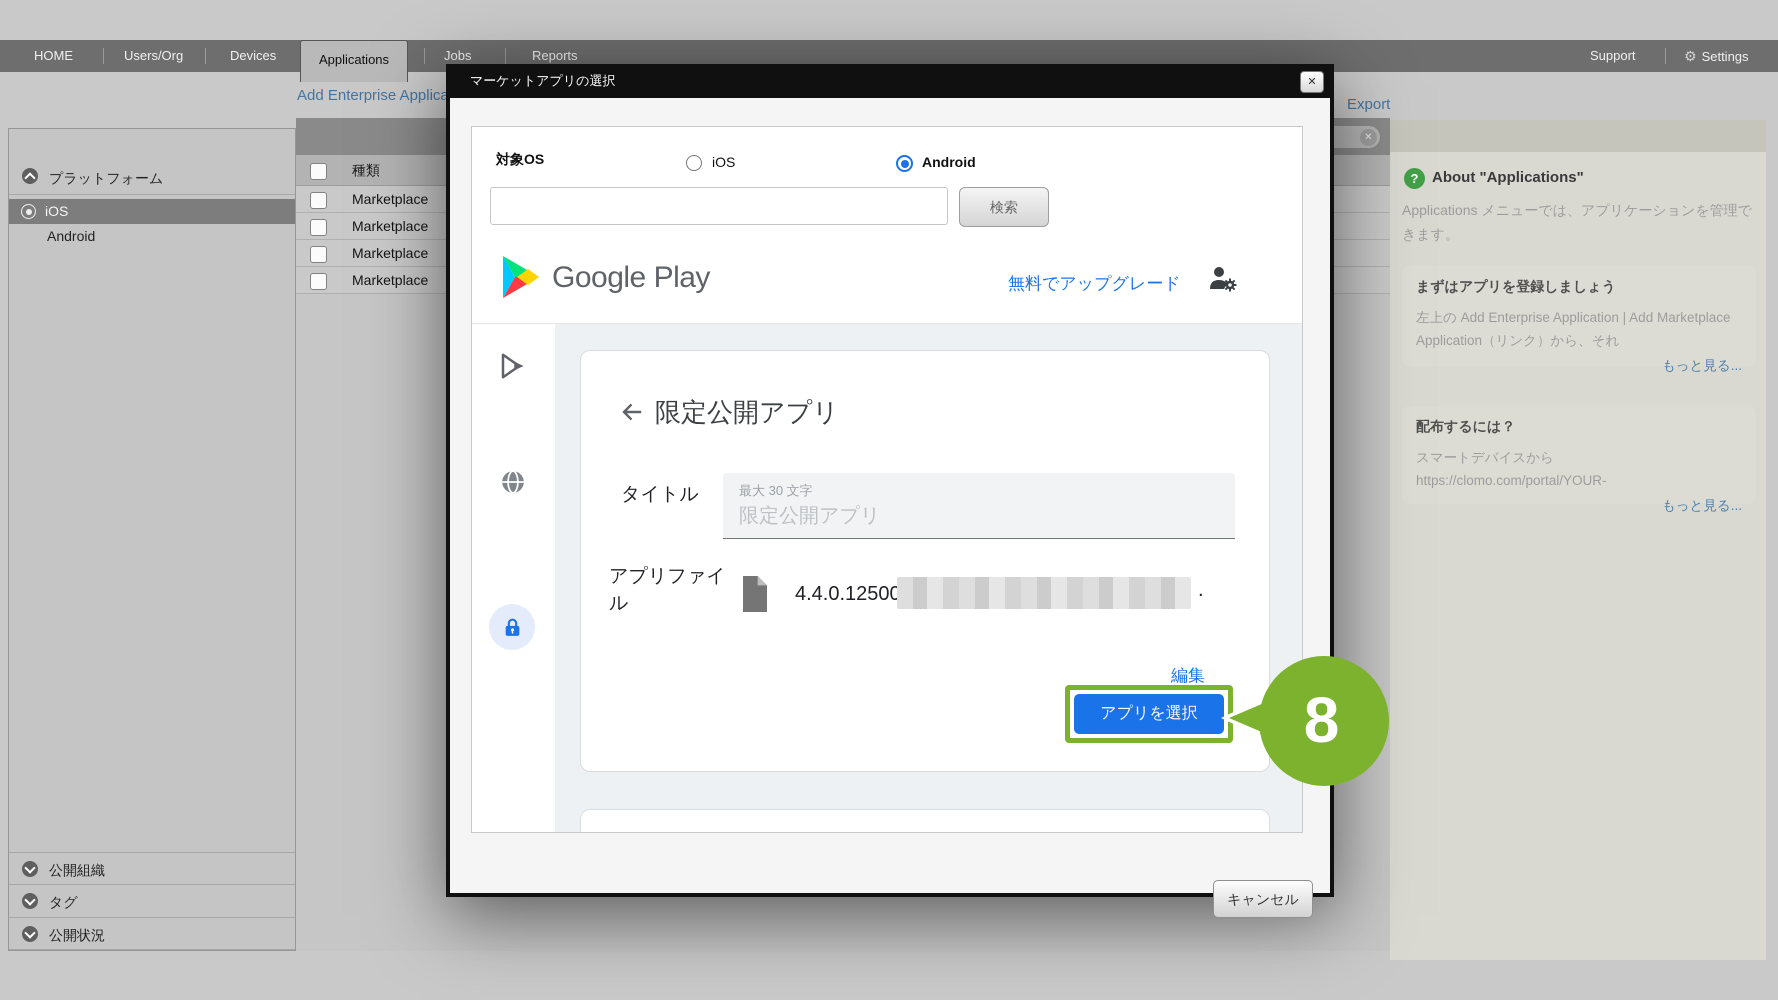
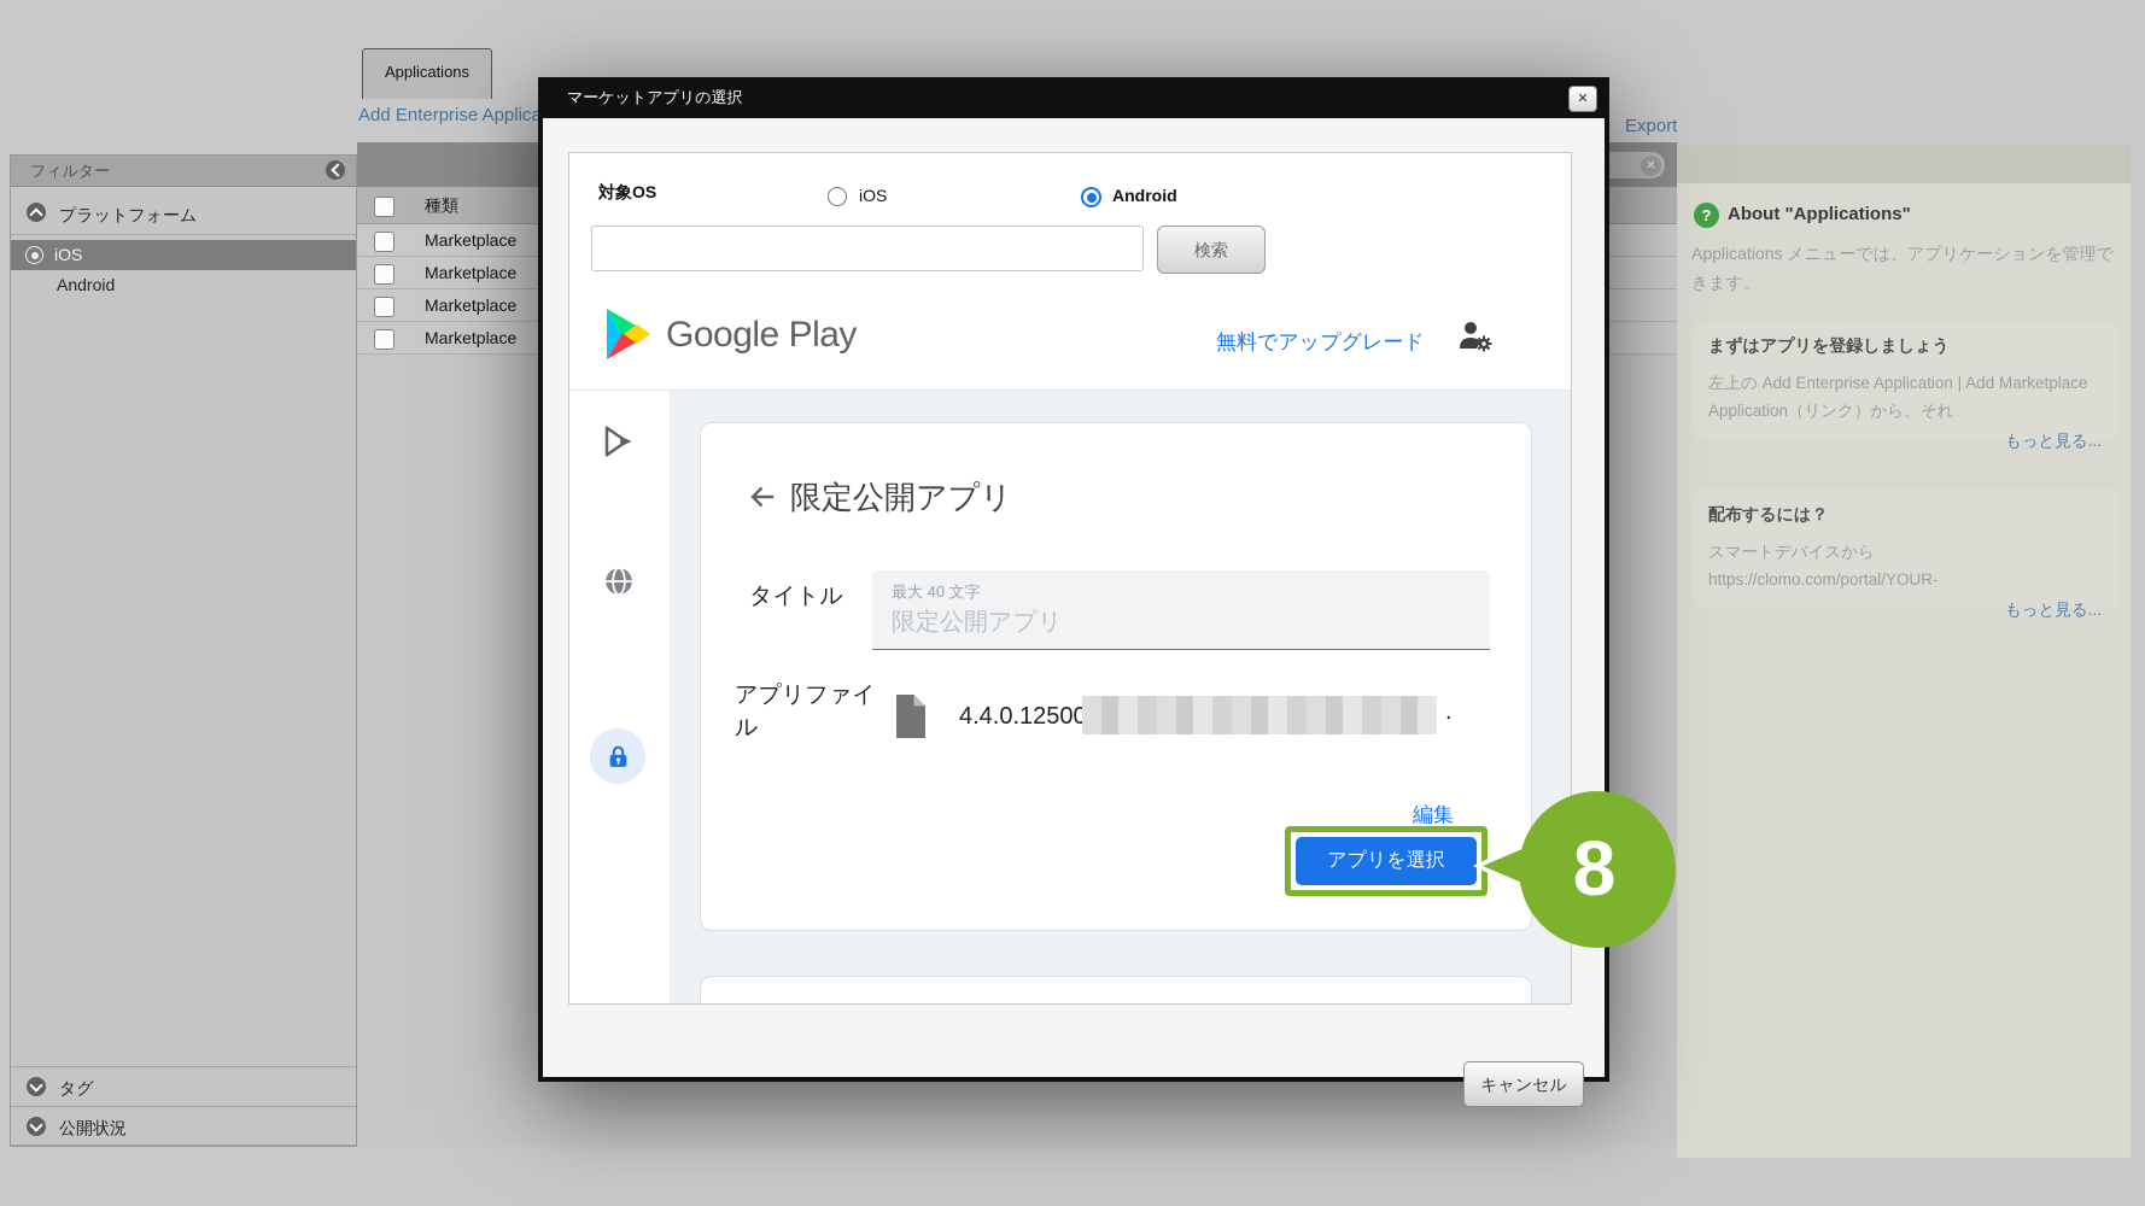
- HOME
- Users/Org
- Devices
- Jobs
- Reports
- Support
- ⚙ Settings
  Applications
  Add Enterprise Applica
  Export
  ✕
  種類
  Marketplace
  Marketplace
  Marketplace
  Marketplace
+ フィルター
  プラットフォーム
  iOS
  Android
- 公開組織
  タグ
  公開状況
  ?
  About "Applications"
  Applications メニューでは、アプリケーションを管理できます。
  まずはアプリを登録しましょう
  左上の Add Enterprise Application | Add Marketplace Application（リンク）から、それ
  もっと見る...
  配布するには？
  スマートデバイスから
  https://clomo.com/portal/YOUR-
  もっと見る...
  マーケットアプリの選択
  ✕
  対象OS
  iOS
  Android
  検索
  Google Play
  無料でアップグレード
  限定公開アプリ
  タイトル
- 最大 30 文字
+ 最大 40 文字
  限定公開アプリ
  アプリファイル
  4.4.0.12500
  .
  編集
  アプリを選択
  キャンセル
  8
